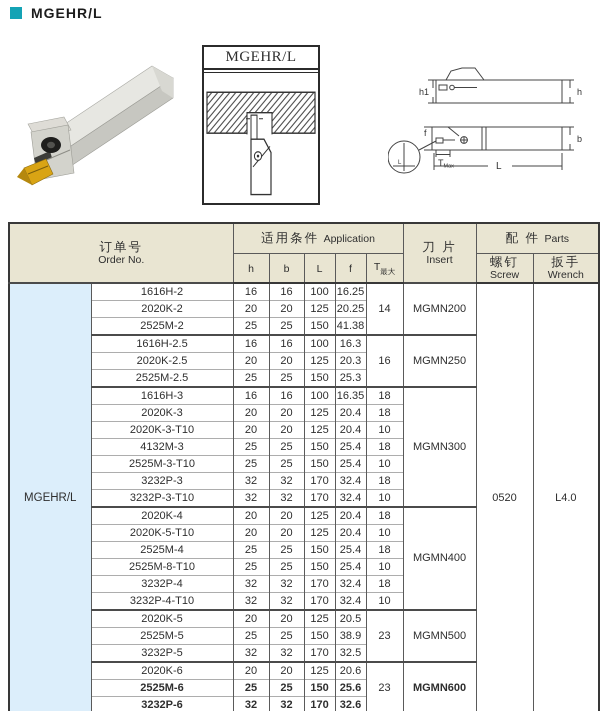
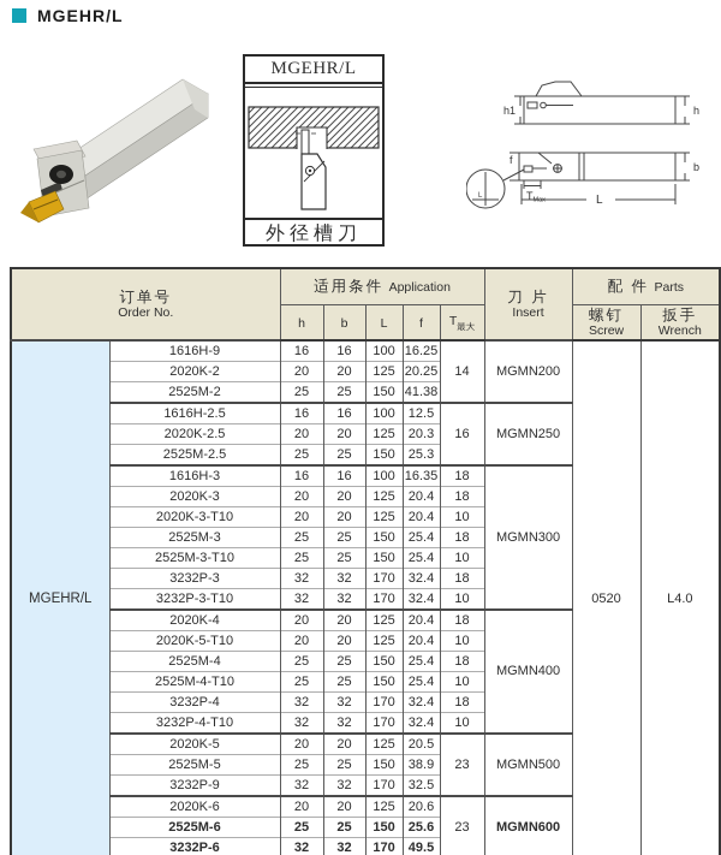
  MGEHR/L
  MGEHR/L
+ 外径槽刀
  h1
  h
  f
  b
  L
  订单号 Order No.	适用条件 Application	刀 片 Insert	配 件 Parts
  h	b	L	f	T最大	螺钉 Screw	扳手 Wrench
- MGEHR/L	1616H-2	16	16	100	16.25	14	MGMN200	0520	L4.0
+ MGEHR/L	1616H-9	16	16	100	16.25	14	MGMN200	0520	L4.0
  2020K-2	20	20	125	20.25
  2525M-2	25	25	150	41.38
- 1616H-2.5	16	16	100	16.3	16	MGMN250
+ 1616H-2.5	16	16	100	12.5	16	MGMN250
  2020K-2.5	20	20	125	20.3
  2525M-2.5	25	25	150	25.3
  1616H-3	16	16	100	16.35	18	MGMN300
  2020K-3	20	20	125	20.4	18
  2020K-3-T10	20	20	125	20.4	10
- 4132M-3	25	25	150	25.4	18
+ 2525M-3	25	25	150	25.4	18
  2525M-3-T10	25	25	150	25.4	10
  3232P-3	32	32	170	32.4	18
  3232P-3-T10	32	32	170	32.4	10
  2020K-4	20	20	125	20.4	18	MGMN400
  2020K-5-T10	20	20	125	20.4	10
  2525M-4	25	25	150	25.4	18
- 2525M-8-T10	25	25	150	25.4	10
+ 2525M-4-T10	25	25	150	25.4	10
  3232P-4	32	32	170	32.4	18
  3232P-4-T10	32	32	170	32.4	10
  2020K-5	20	20	125	20.5	23	MGMN500
  2525M-5	25	25	150	38.9
- 3232P-5	32	32	170	32.5
+ 3232P-9	32	32	170	32.5
  2020K-6	20	20	125	20.6	23	MGMN600
  2525M-6	25	25	150	25.6
- 3232P-6	32	32	170	32.6
+ 3232P-6	32	32	170	49.5
